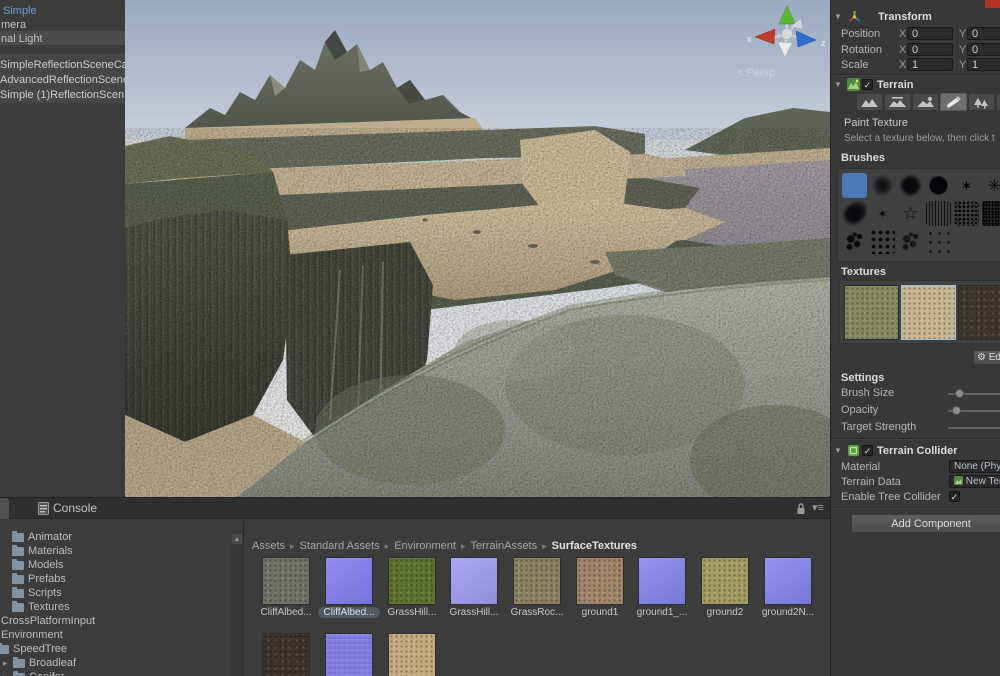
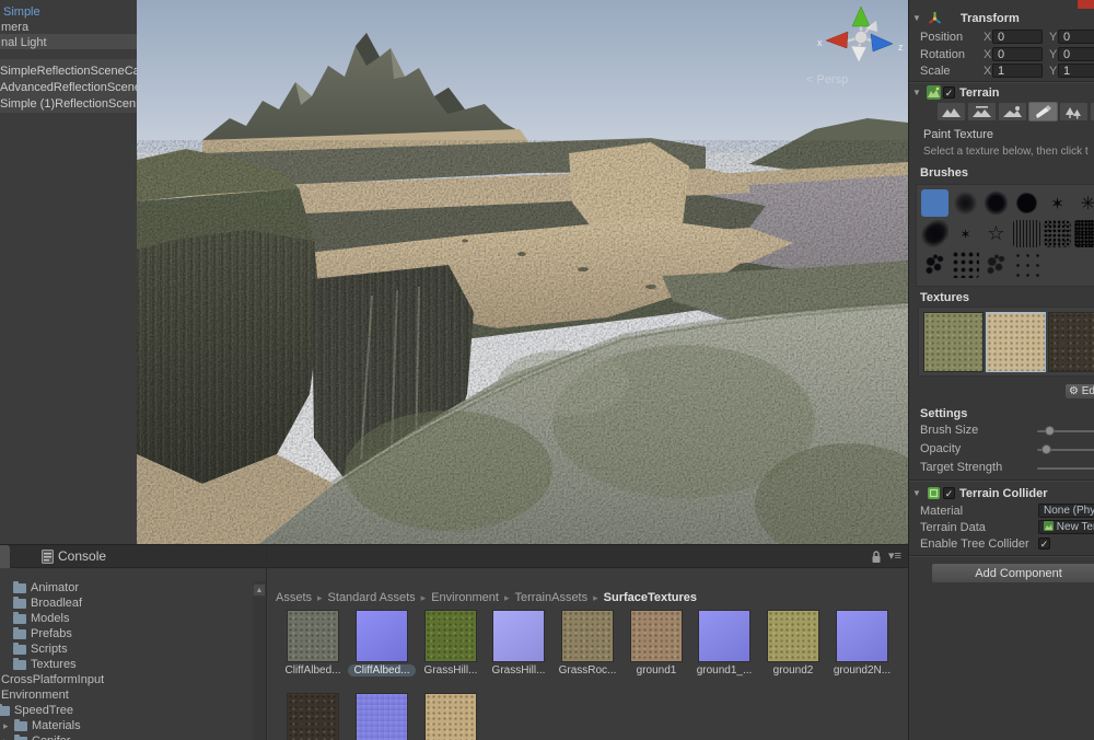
  Simple
  mera
  nal Light
  SimpleReflectionSceneC
  AdvancedReflectionScen
  Simple (1)ReflectionScen
  x
  z
  < Persp
  ▼
  Transform
  Position
  X
  0
  Y
  0
  Rotation
  X
  0
  Y
  0
  Scale
  X
  1
  Y
  1
  ▼
  ✓
  Terrain
  Paint Texture
  Select a texture below, then click t
  Brushes
  ✶
  ✳
  ✶
  ☆
  Textures
  ⚙ Ed
  Settings
  Brush Size
  Opacity
  Target Strength
  ▼
  ✓
  Terrain Collider
  Material
  None (Phy
  Terrain Data
  New Te
  Enable Tree Collider
  ✓
  Add Component
  Console
  ▾≡
  Animator
- Materials
+ Broadleaf
  Models
  Prefabs
  Scripts
  Textures
  CrossPlatformInput
  Environment
  SpeedTree
  ▸
- Broadleaf
+ Materials
  Assets ▸ Standard Assets ▸ Environment ▸ TerrainAssets ▸ SurfaceTextures
  CliffAlbed...
  CliffAlbed...
  GrassHill...
  GrassHill...
  GrassRoc...
  ground1
  ground1_...
  ground2
  ground2N...
